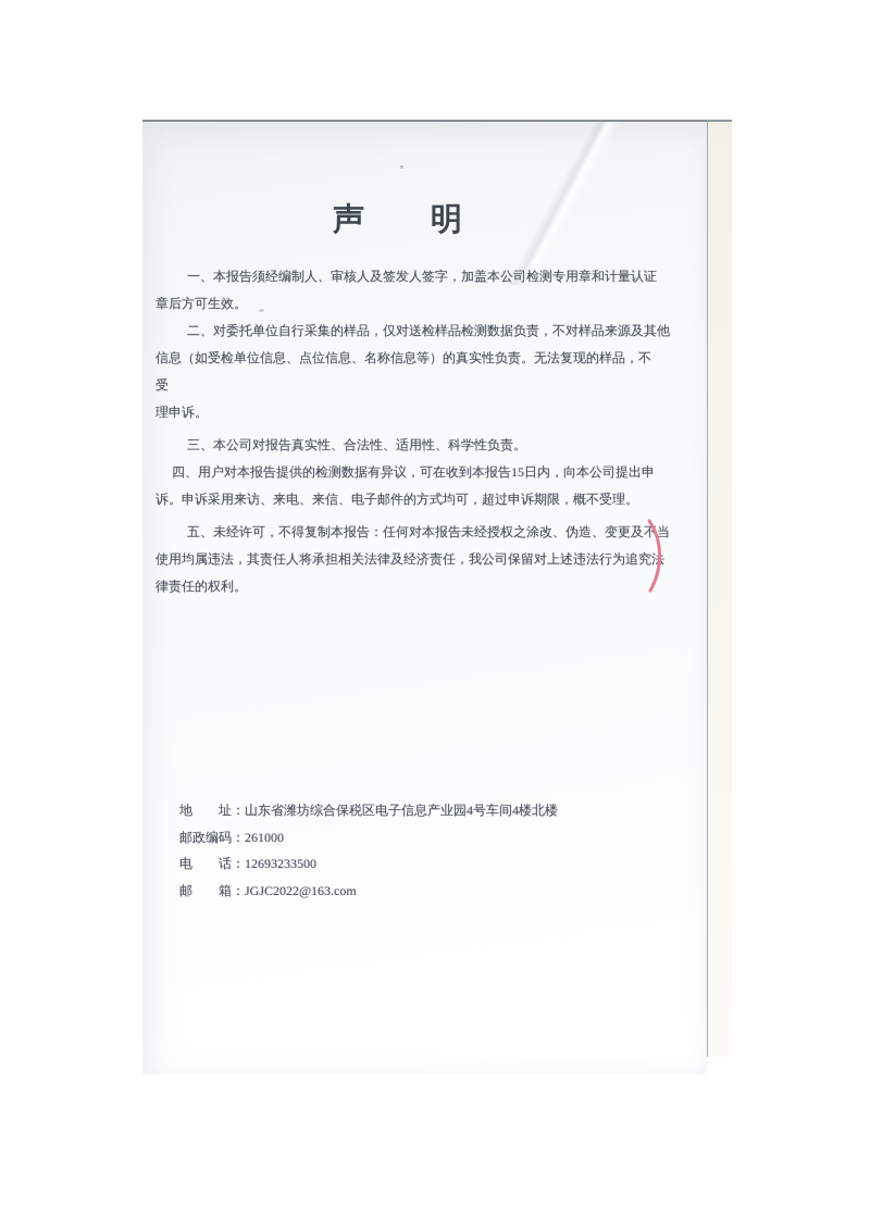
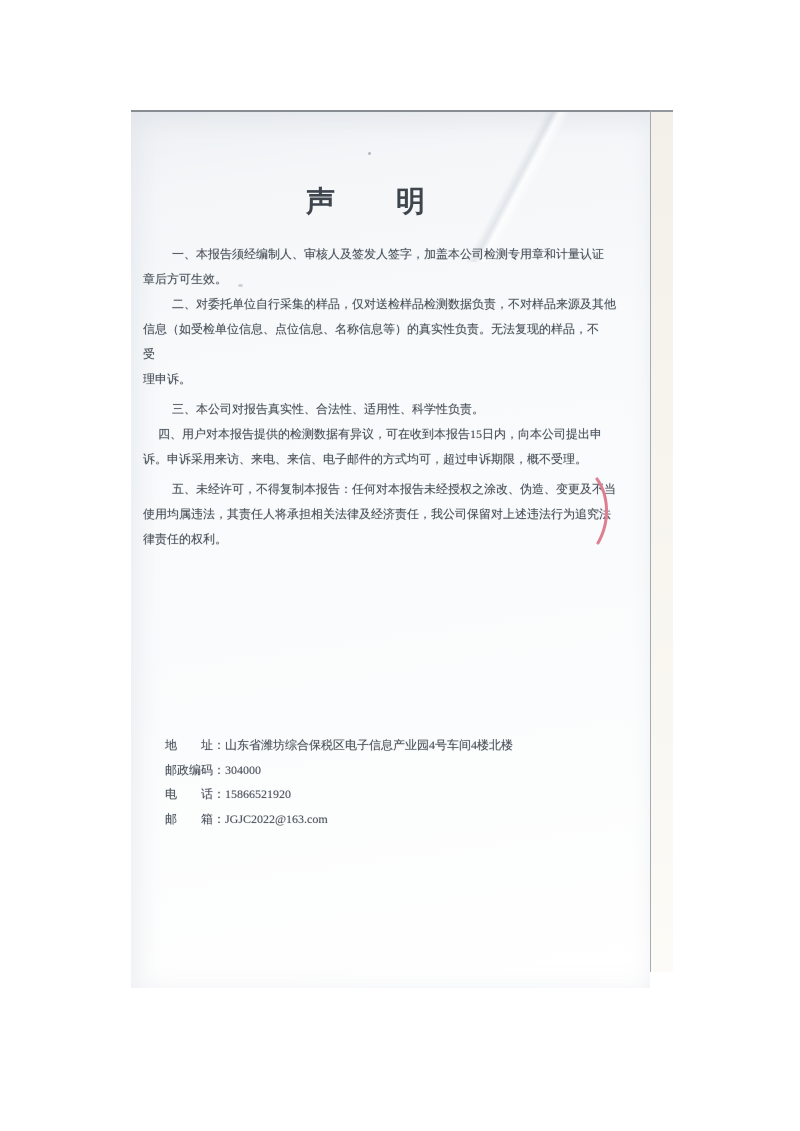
  声 明
  一、本报告须经编制人、审核人及签发人签字，加盖本公司检测专用章和计量认证
  章后方可生效。
  二、对委托单位自行采集的样品，仅对送检样品检测数据负责，不对样品来源及其他
  信息（如受检单位信息、点位信息、名称信息等）的真实性负责。无法复现的样品，不
  受
  理申诉。
  三、本公司对报告真实性、合法性、适用性、科学性负责。
  四、用户对本报告提供的检测数据有异议，可在收到本报告15日内，向本公司提出申
  诉。申诉采用来访、来电、来信、电子邮件的方式均可，超过申诉期限，概不受理。
  五、未经许可，不得复制本报告：任何对本报告未经授权之涂改、伪造、变更及不当
  使用均属违法，其责任人将承担相关法律及经济责任，我公司保留对上述违法行为追究
  律责任的权利。
  地 址：山东省潍坊综合保税区电子信息产业园4号车间4楼北楼
- 邮政编码：261000
+ 邮政编码：304000
- 电 话：12693233500
+ 电 话：15866521920
  邮 箱：JGJC2022@163.com
